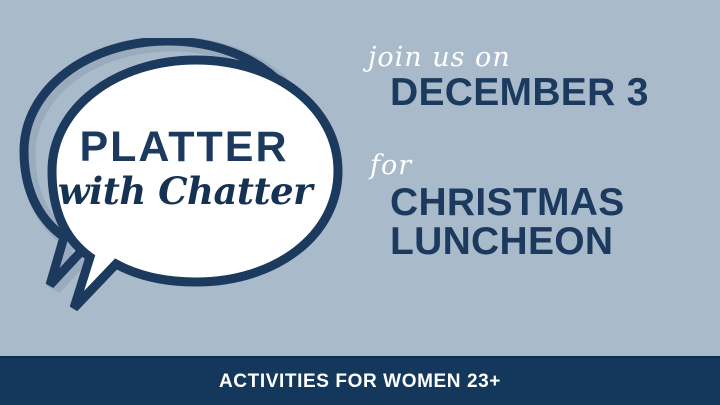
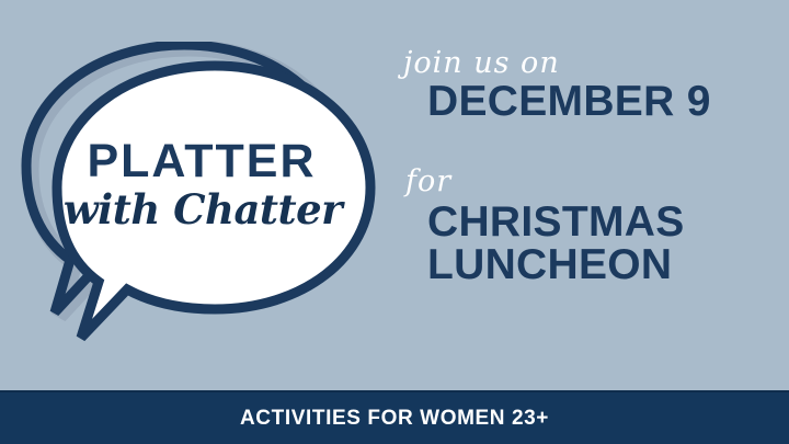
  PLATTER
  with Chatter
  join us on
- DECEMBER 3
+ DECEMBER 9
  for
  CHRISTMAS
  LUNCHEON
  ACTIVITIES FOR WOMEN 23+
